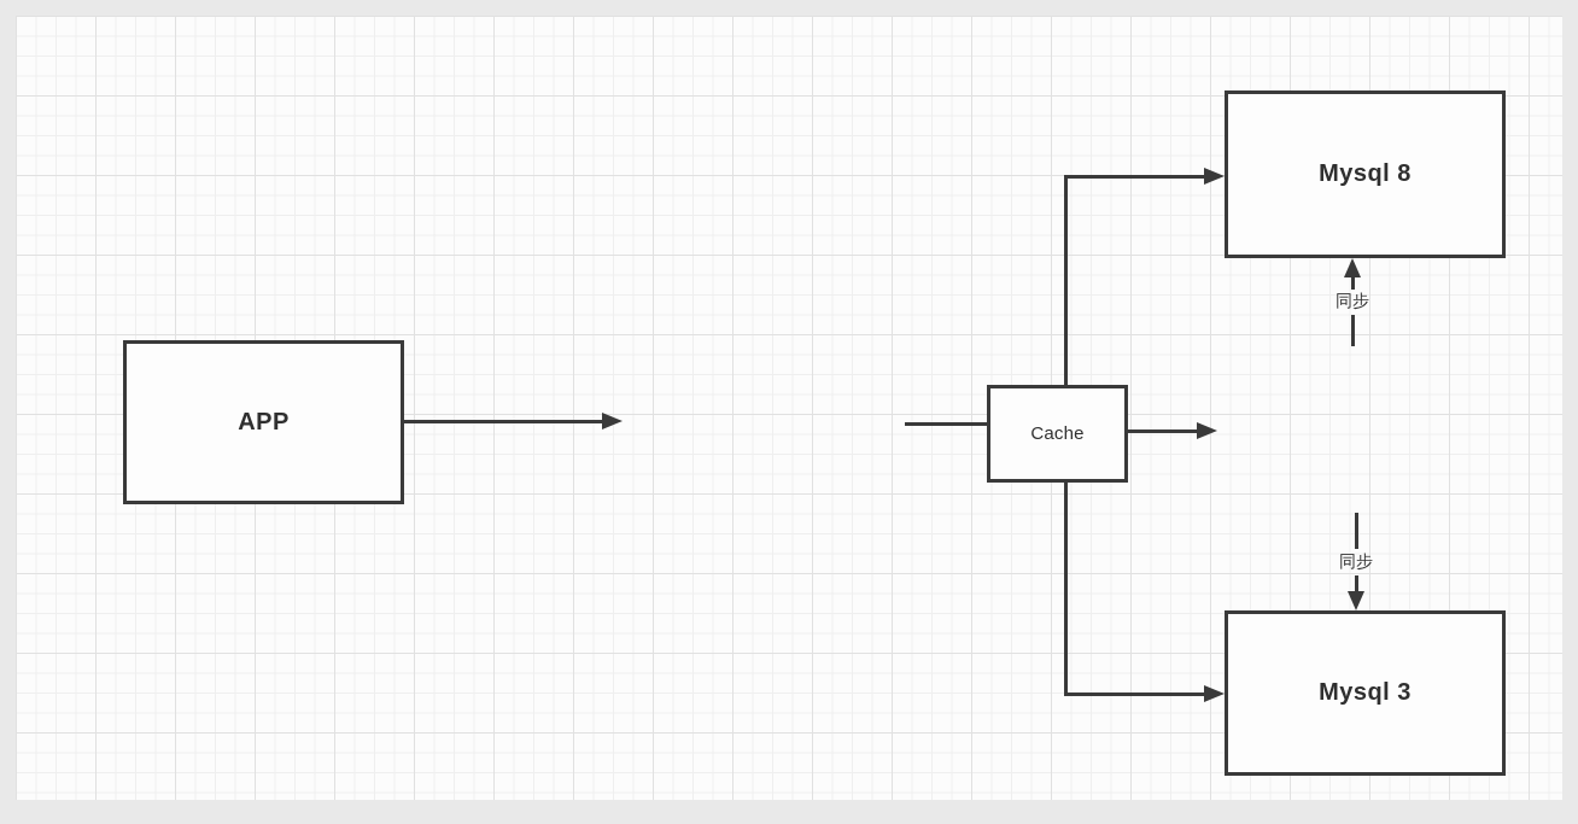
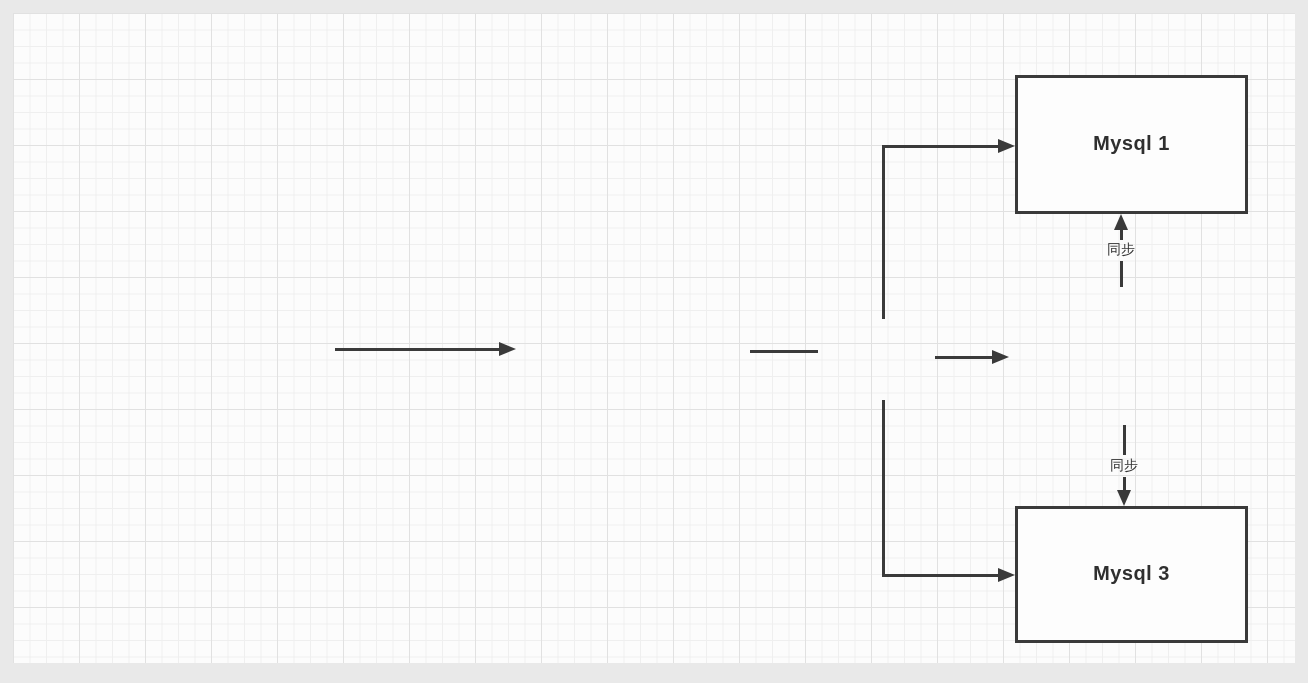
- APP
- Cache
- Mysql 8
+ Mysql 1
  Mysql 3
  同步
  同步
